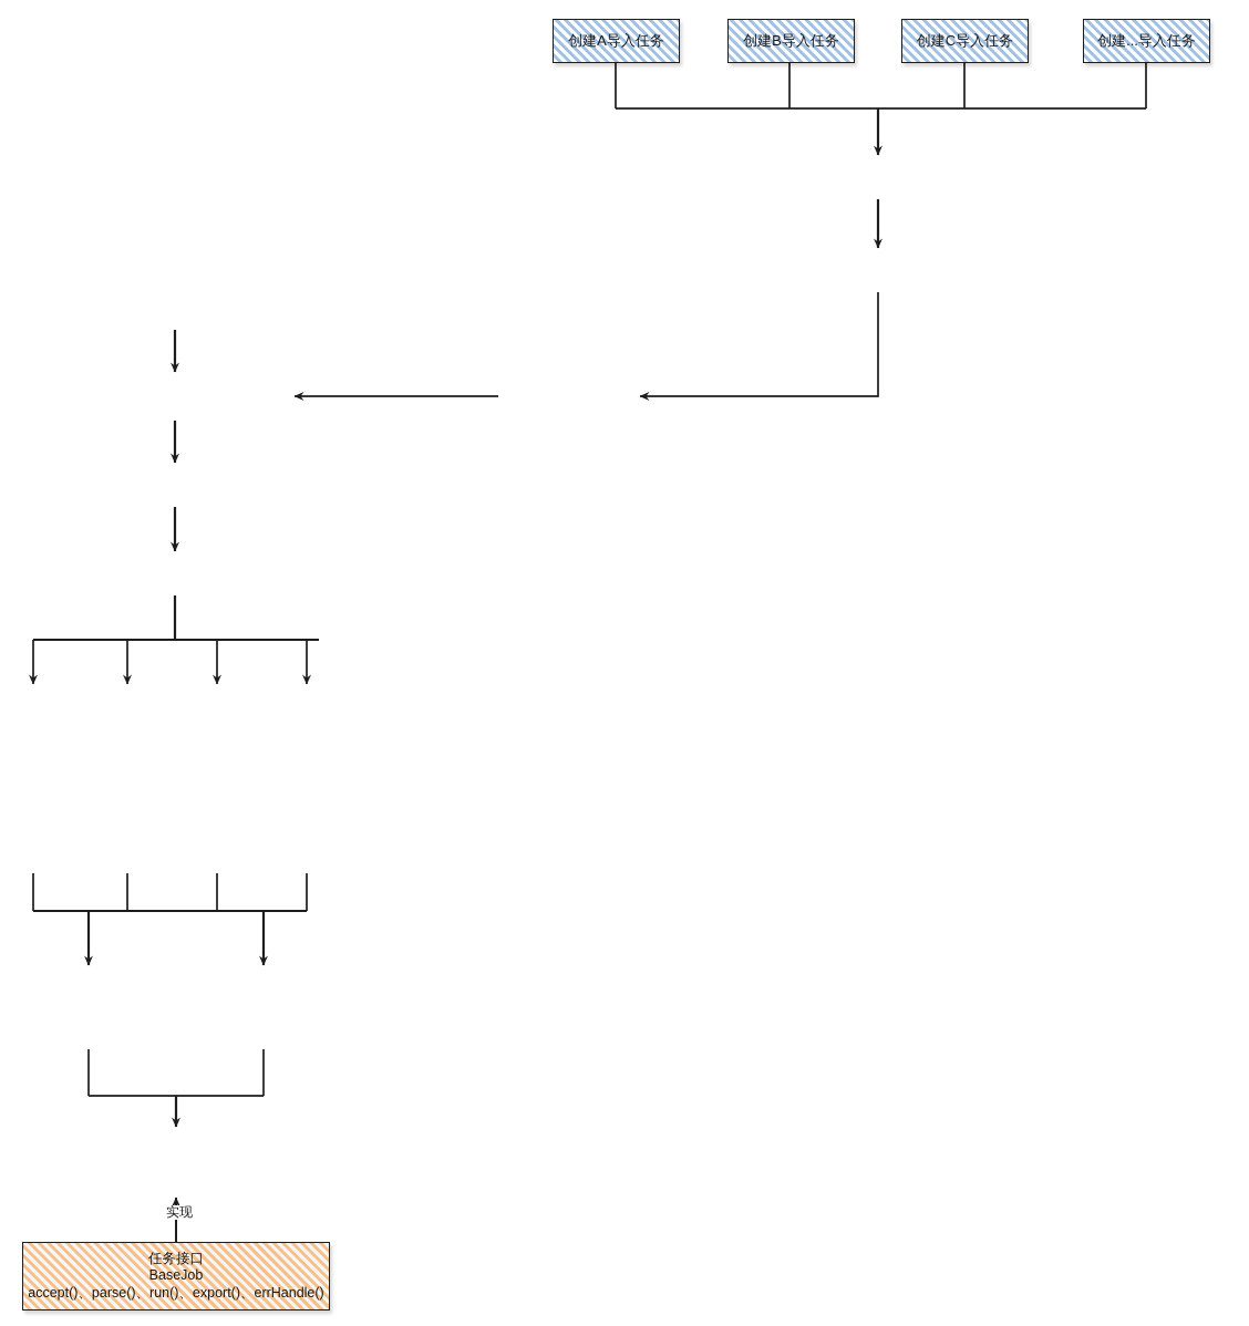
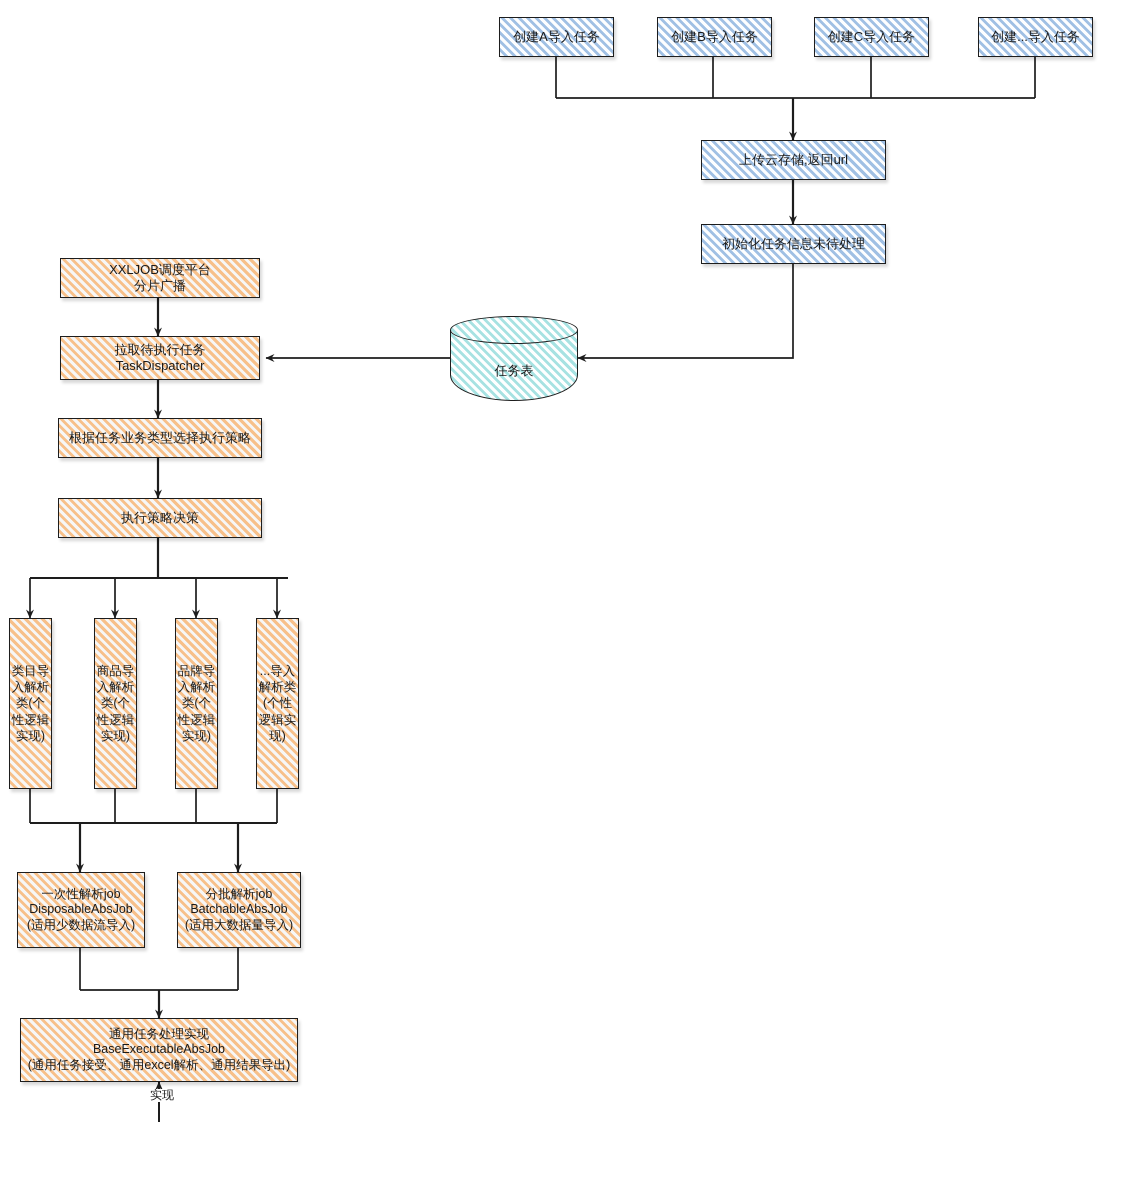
  创建A导入任务
  创建B导入任务
  创建C导入任务
  创建...导入任务
+ 上传云存储,返回url
+ 初始化任务信息未待处理
+ 任务表
+ XXLJOB调度平台
+ 分片广播
+ 拉取待执行任务
+ TaskDispatcher
+ 根据任务业务类型选择执行策略
+ 执行策略决策
+ 类目导入解析类(个性逻辑实现)
+ 商品导入解析类(个性逻辑实现)
+ 品牌导入解析类(个性逻辑实现)
+ ...导入解析类(个性逻辑实现)
+ 一次性解析job
+ DisposableAbsJob
+ (适用少数据流导入)
+ 分批解析job
+ BatchableAbsJob
+ (适用大数据量导入)
+ 通用任务处理实现
+ BaseExecutableAbsJob
+ (通用任务接受、通用excel解析、通用结果导出)
  实现
- 任务接口
- BaseJob
- accept()、parse()、run()、export()、errHandle()
